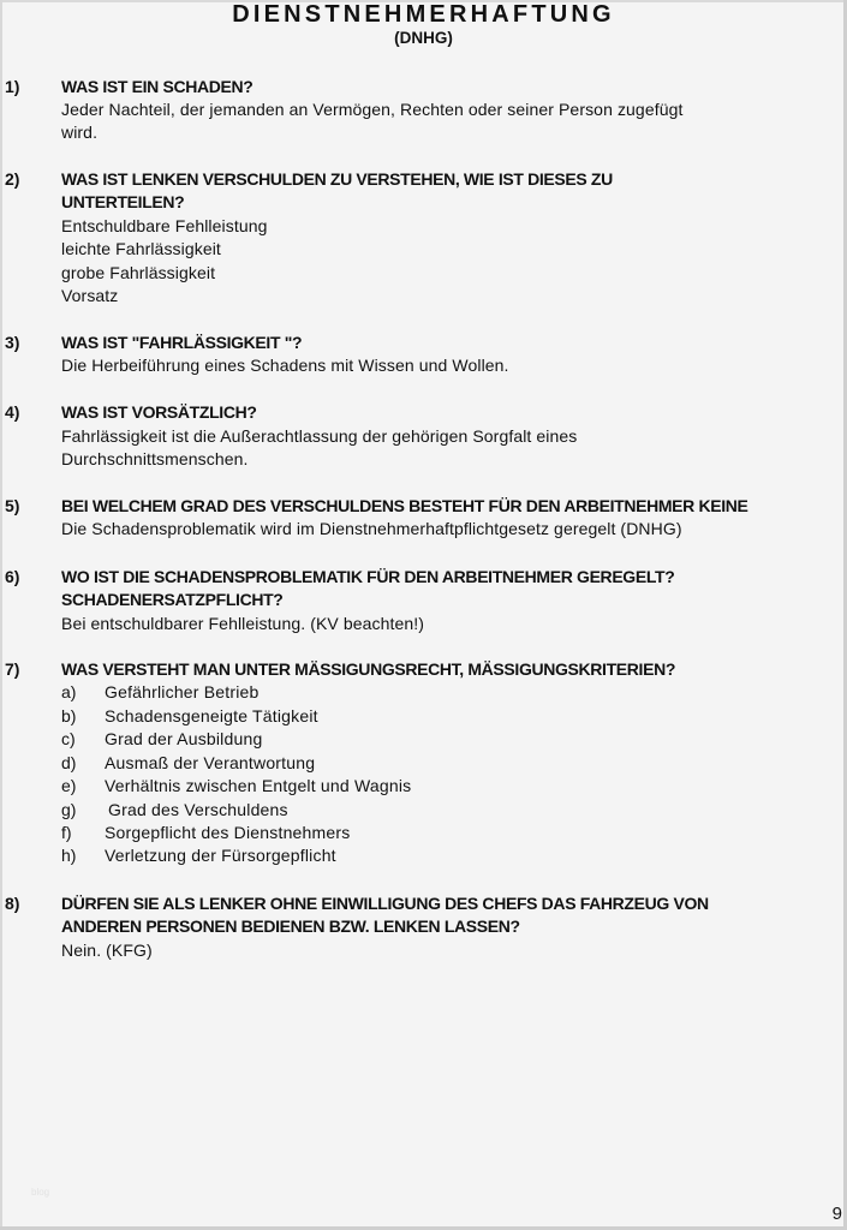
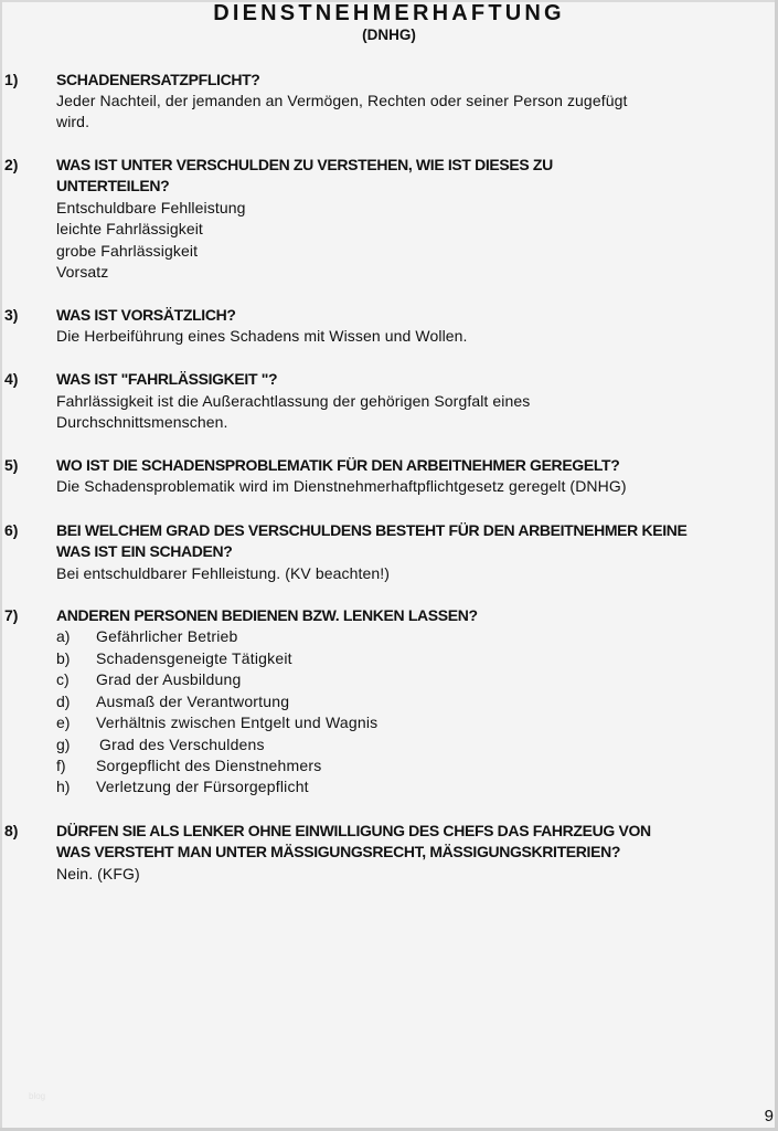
  DIENSTNEHMERHAFTUNG
  (DNHG)
  1)
- WAS IST EIN SCHADEN?
+ SCHADENERSATZPFLICHT?
  Jeder Nachteil, der jemanden an Vermögen, Rechten oder seiner Person zugefügt
  wird.
  2)
- WAS IST LENKEN VERSCHULDEN ZU VERSTEHEN, WIE IST DIESES ZU
+ WAS IST UNTER VERSCHULDEN ZU VERSTEHEN, WIE IST DIESES ZU
  UNTERTEILEN?
  Entschuldbare Fehlleistung
  leichte Fahrlässigkeit
  grobe Fahrlässigkeit
  Vorsatz
  3)
- WAS IST "FAHRLÄSSIGKEIT "?
+ WAS IST VORSÄTZLICH?
  Die Herbeiführung eines Schadens mit Wissen und Wollen.
  4)
- WAS IST VORSÄTZLICH?
+ WAS IST "FAHRLÄSSIGKEIT "?
  Fahrlässigkeit ist die Außerachtlassung der gehörigen Sorgfalt eines
  Durchschnittsmenschen.
  5)
- BEI WELCHEM GRAD DES VERSCHULDENS BESTEHT FÜR DEN ARBEITNEHMER KEINE
+ WO IST DIE SCHADENSPROBLEMATIK FÜR DEN ARBEITNEHMER GEREGELT?
  Die Schadensproblematik wird im Dienstnehmerhaftpflichtgesetz geregelt (DNHG)
  6)
- WO IST DIE SCHADENSPROBLEMATIK FÜR DEN ARBEITNEHMER GEREGELT?
+ BEI WELCHEM GRAD DES VERSCHULDENS BESTEHT FÜR DEN ARBEITNEHMER KEINE
- SCHADENERSATZPFLICHT?
+ WAS IST EIN SCHADEN?
  Bei entschuldbarer Fehlleistung. (KV beachten!)
  7)
- WAS VERSTEHT MAN UNTER MÄSSIGUNGSRECHT, MÄSSIGUNGSKRITERIEN?
+ ANDEREN PERSONEN BEDIENEN BZW. LENKEN LASSEN?
  a)
  Gefährlicher Betrieb
  b)
  Schadensgeneigte Tätigkeit
  c)
  Grad der Ausbildung
  d)
  Ausmaß der Verantwortung
  e)
  Verhältnis zwischen Entgelt und Wagnis
  g)
  Grad des Verschuldens
  f)
  Sorgepflicht des Dienstnehmers
  h)
  Verletzung der Fürsorgepflicht
  8)
  DÜRFEN SIE ALS LENKER OHNE EINWILLIGUNG DES CHEFS DAS FAHRZEUG VON
- ANDEREN PERSONEN BEDIENEN BZW. LENKEN LASSEN?
+ WAS VERSTEHT MAN UNTER MÄSSIGUNGSRECHT, MÄSSIGUNGSKRITERIEN?
  Nein. (KFG)
  9
